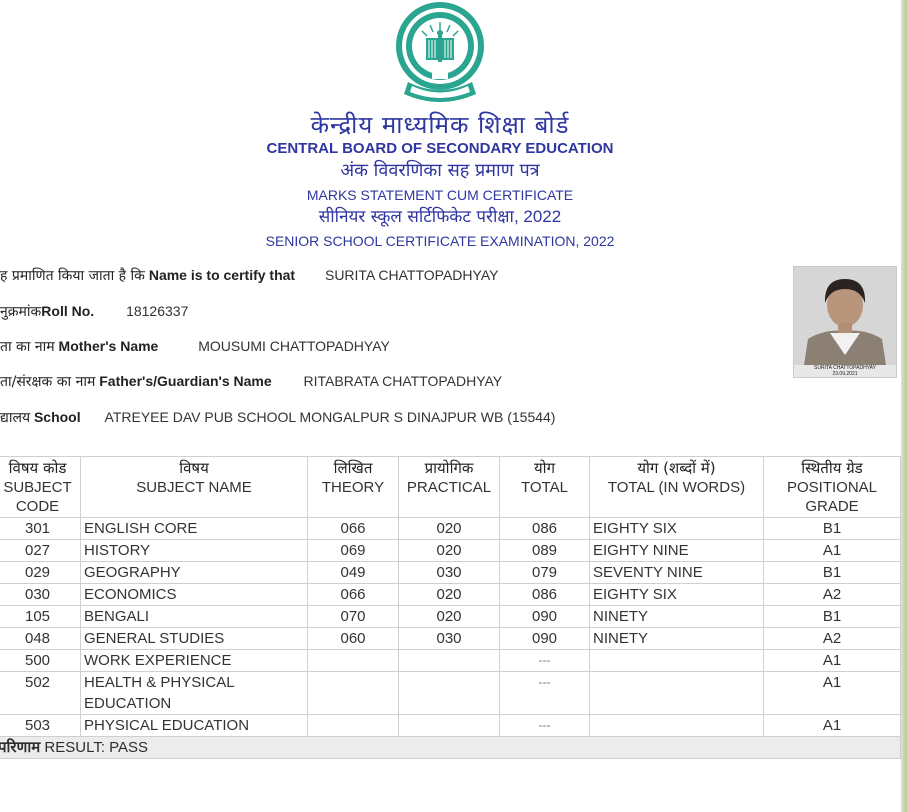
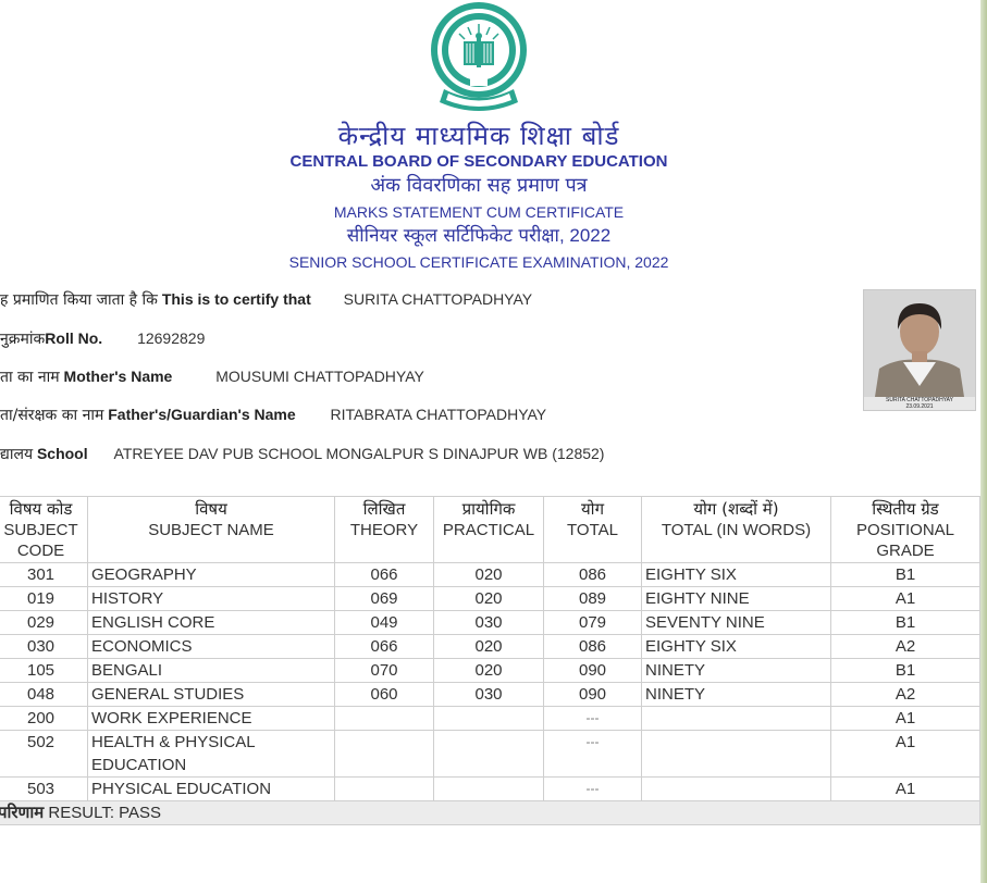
  केन्द्रीय माध्यमिक शिक्षा बोर्ड
  CENTRAL BOARD OF SECONDARY EDUCATION
  अंक विवरणिका सह प्रमाण पत्र
  MARKS STATEMENT CUM CERTIFICATE
  सीनियर स्कूल सर्टिफिकेट परीक्षा, 2022
  SENIOR SCHOOL CERTIFICATE EXAMINATION, 2022
- ह प्रमाणित किया जाता है कि Name is to certify that SURITA CHATTOPADHYAY
+ ह प्रमाणित किया जाता है कि This is to certify that SURITA CHATTOPADHYAY
- नुक्रमांकRoll No. 18126337
+ नुक्रमांकRoll No. 12692829
  ता का नाम Mother's Name MOUSUMI CHATTOPADHYAY
  ता/संरक्षक का नाम Father's/Guardian's Name RITABRATA CHATTOPADHYAY
- द्यालय School ATREYEE DAV PUB SCHOOL MONGALPUR S DINAJPUR WB (15544)
+ द्यालय School ATREYEE DAV PUB SCHOOL MONGALPUR S DINAJPUR WB (12852)
  विषय कोडSUBJECT CODE	विषयSUBJECT NAME	लिखितTHEORY	प्रायोगिकPRACTICAL	योगTOTAL	योग (शब्दों में)TOTAL (IN WORDS)	स्थितीय ग्रेडPOSITIONAL GRADE
- 301	ENGLISH CORE	066	020	086	EIGHTY SIX	B1
+ 301	GEOGRAPHY	066	020	086	EIGHTY SIX	B1
- 027	HISTORY	069	020	089	EIGHTY NINE	A1
+ 019	HISTORY	069	020	089	EIGHTY NINE	A1
- 029	GEOGRAPHY	049	030	079	SEVENTY NINE	B1
+ 029	ENGLISH CORE	049	030	079	SEVENTY NINE	B1
  030	ECONOMICS	066	020	086	EIGHTY SIX	A2
  105	BENGALI	070	020	090	NINETY	B1
  048	GENERAL STUDIES	060	030	090	NINETY	A2
- 500	WORK EXPERIENCE			---		A1
+ 200	WORK EXPERIENCE			---		A1
  502	HEALTH & PHYSICAL EDUCATION			---		A1
  503	PHYSICAL EDUCATION			---		A1
  परिणाम RESULT: PASS
